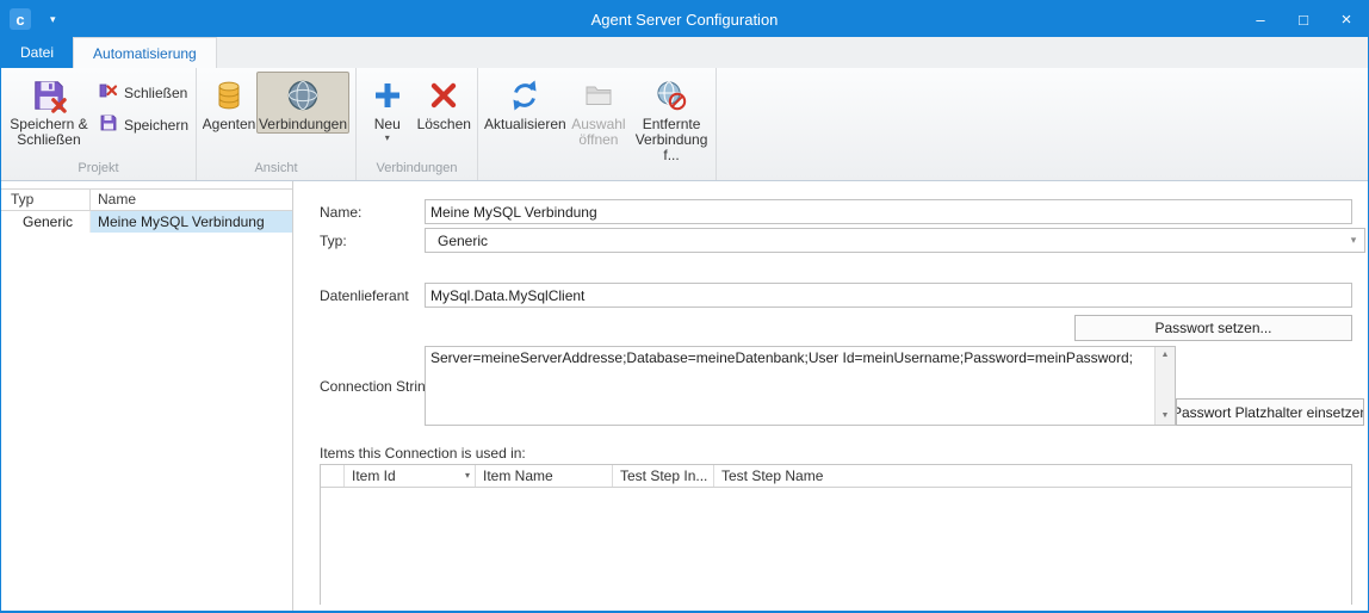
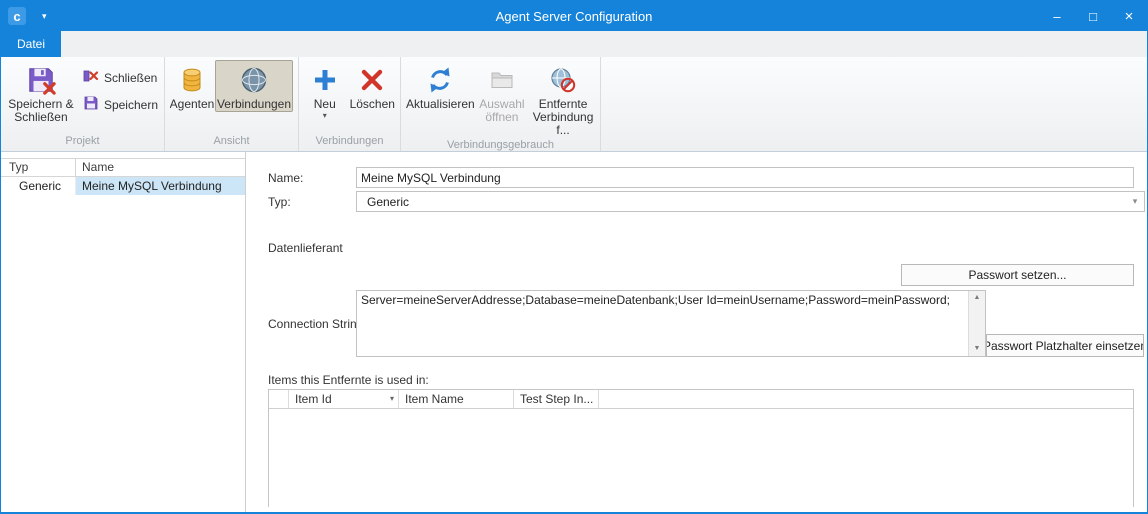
  c
  ▾
  Agent Server Configuration
  –
  □
  ×
  Datei
- Automatisierung
  Speichern & Schließen
  Schließen
  Speichern
  Projekt
  Agenten
  Verbindungen
  Ansicht
  Neu
  ▾
  Löschen
  Verbindungen
  Aktualisieren
  Auswahl öffnen
  Entfernte Verbindung f...
+ Verbindungsgebrauch
  Typ
  Name
  Generic
  Meine MySQL Verbindung
  Name:
  Meine MySQL Verbindung
  Typ:
  Generic
  ▾
  Datenlieferant
- MySql.Data.MySqlClient
  Passwort setzen...
  Connection Strin
  Server=meineServerAddresse;Database=meineDatenbank;User Id=meinUsername;Password=meinPassword;
  Passwort Platzhalter einsetzen
- Items this Connection is used in:
+ Items this Entfernte is used in:
  Item Id
  ▾
  Item Name
  Test Step In...
- Test Step Name
